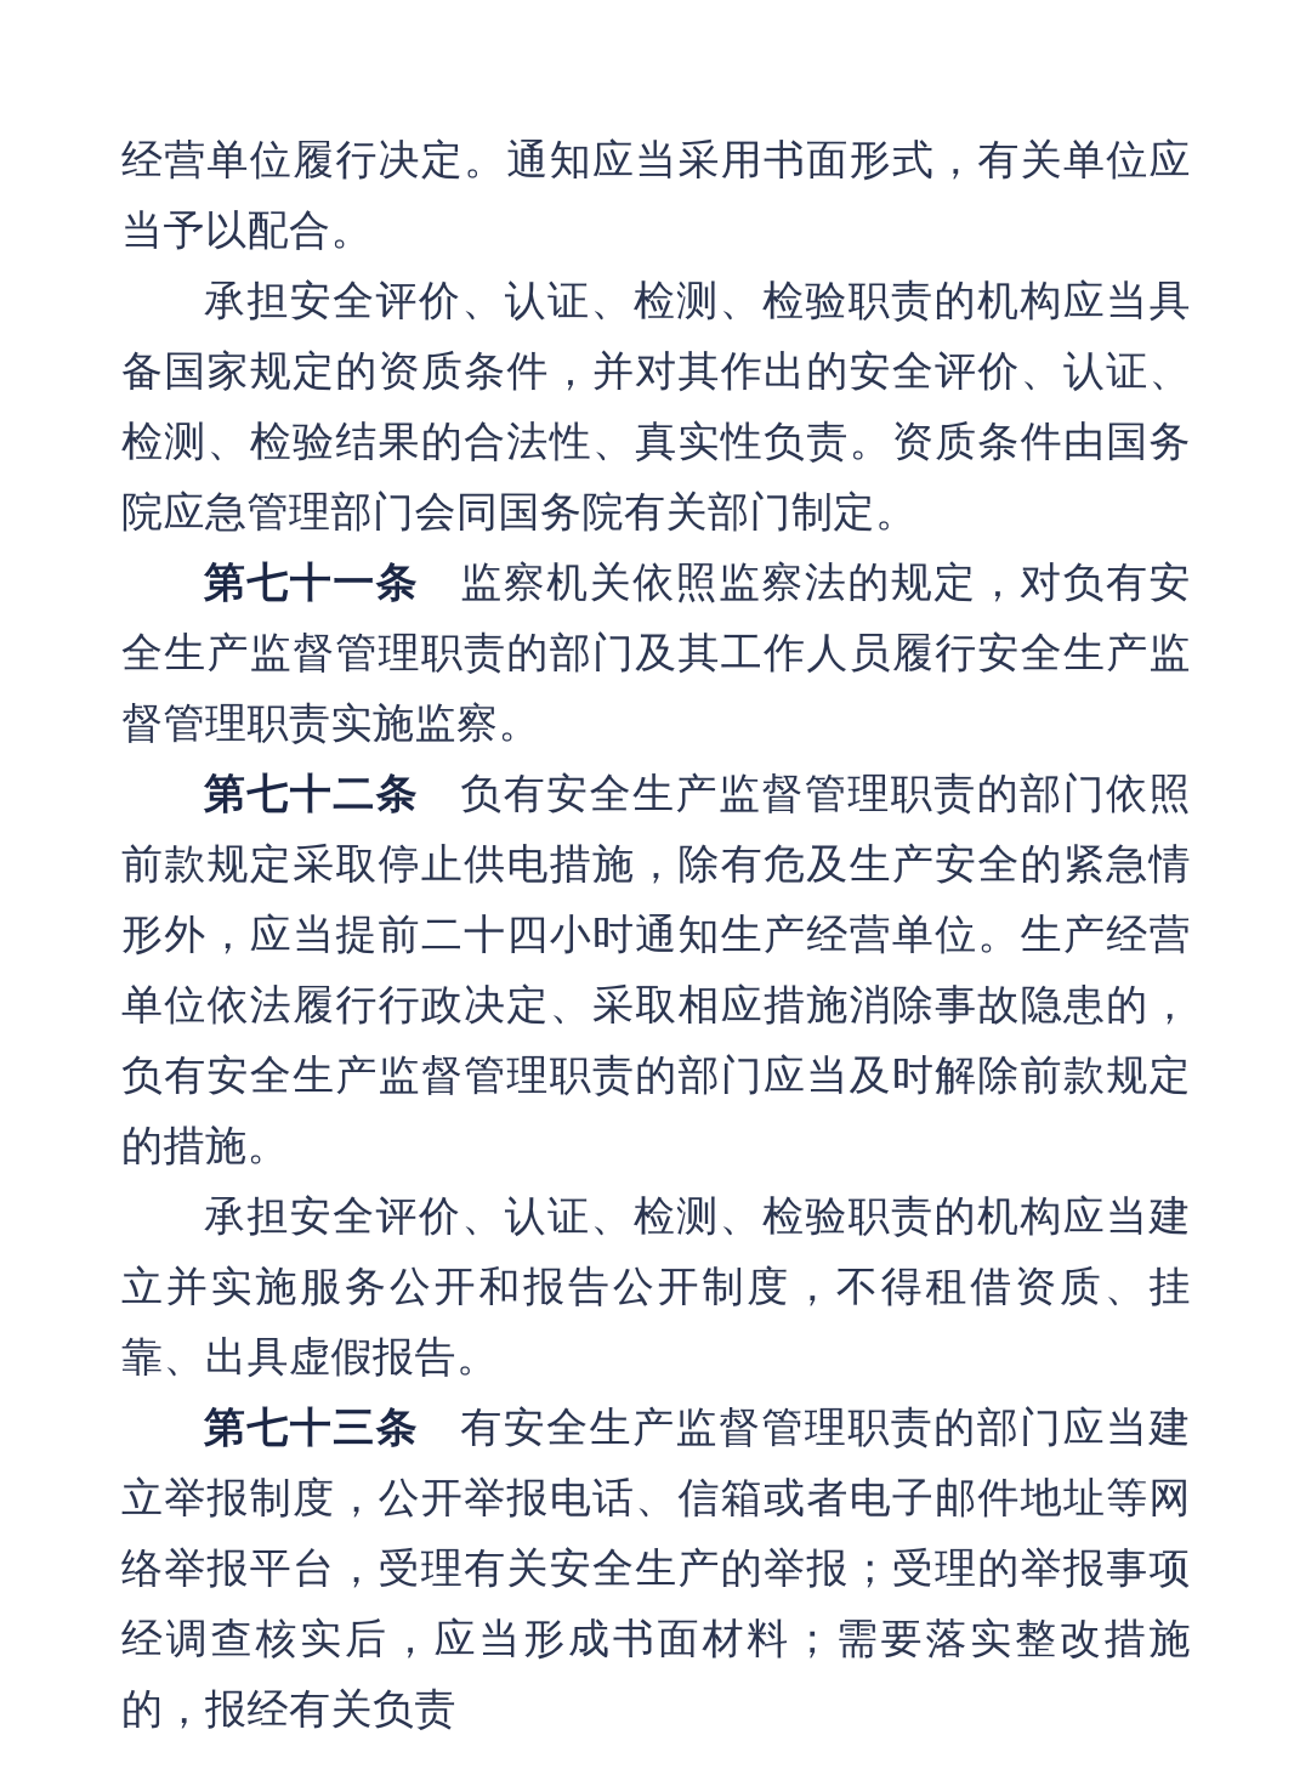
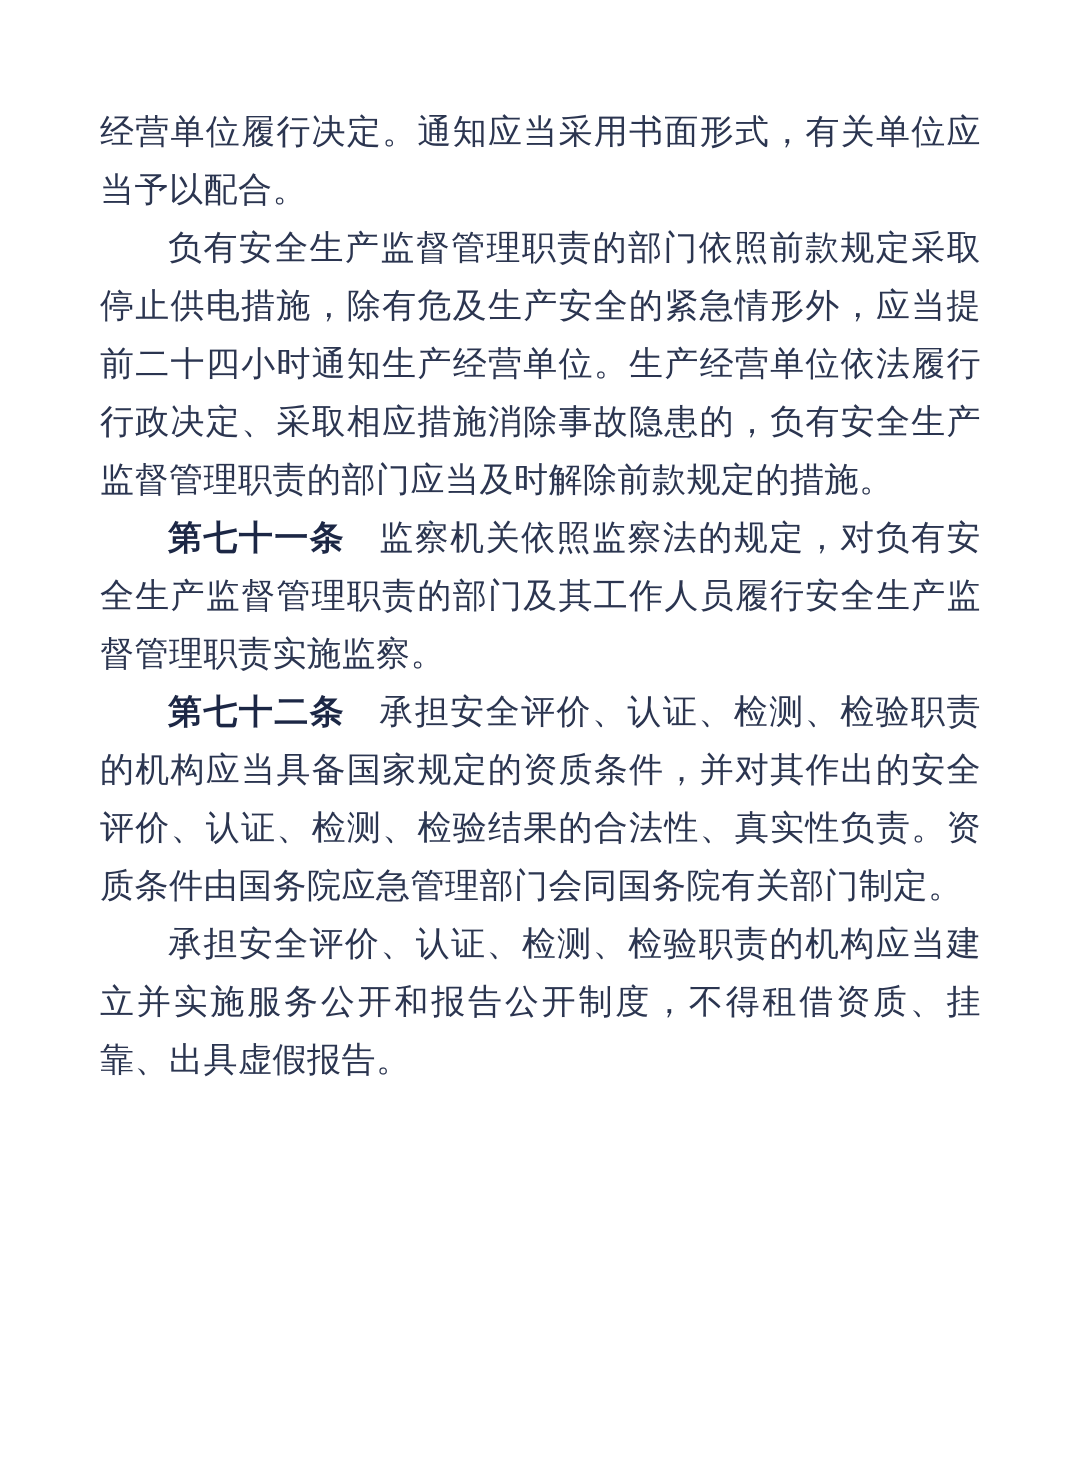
  经营单位履行决定。通知应当采用书面形式，有关单位应当予以配合。
- 承担安全评价、认证、检测、检验职责的机构应当具备国家规定的资质条件，并对其作出的安全评价、认证、检测、检验结果的合法性、真实性负责。资质条件由国务院应急管理部门会同国务院有关部门制定。
+ 负有安全生产监督管理职责的部门依照前款规定采取停止供电措施，除有危及生产安全的紧急情形外，应当提前二十四小时通知生产经营单位。生产经营单位依法履行行政决定、采取相应措施消除事故隐患的，负有安全生产监督管理职责的部门应当及时解除前款规定的措施。
  第七十一条 监察机关依照监察法的规定，对负有安全生产监督管理职责的部门及其工作人员履行安全生产监督管理职责实施监察。
- 第七十二条 负有安全生产监督管理职责的部门依照前款规定采取停止供电措施，除有危及生产安全的紧急情形外，应当提前二十四小时通知生产经营单位。生产经营单位依法履行行政决定、采取相应措施消除事故隐患的，负有安全生产监督管理职责的部门应当及时解除前款规定的措施。
+ 第七十二条 承担安全评价、认证、检测、检验职责的机构应当具备国家规定的资质条件，并对其作出的安全评价、认证、检测、检验结果的合法性、真实性负责。资质条件由国务院应急管理部门会同国务院有关部门制定。
  承担安全评价、认证、检测、检验职责的机构应当建立并实施服务公开和报告公开制度，不得租借资质、挂靠、出具虚假报告。
- 第七十三条 有安全生产监督管理职责的部门应当建立举报制度，公开举报电话、信箱或者电子邮件地址等网络举报平台，受理有关安全生产的举报；受理的举报事项经调查核实后，应当形成书面材料；需要落实整改措施的，报经有关负责
